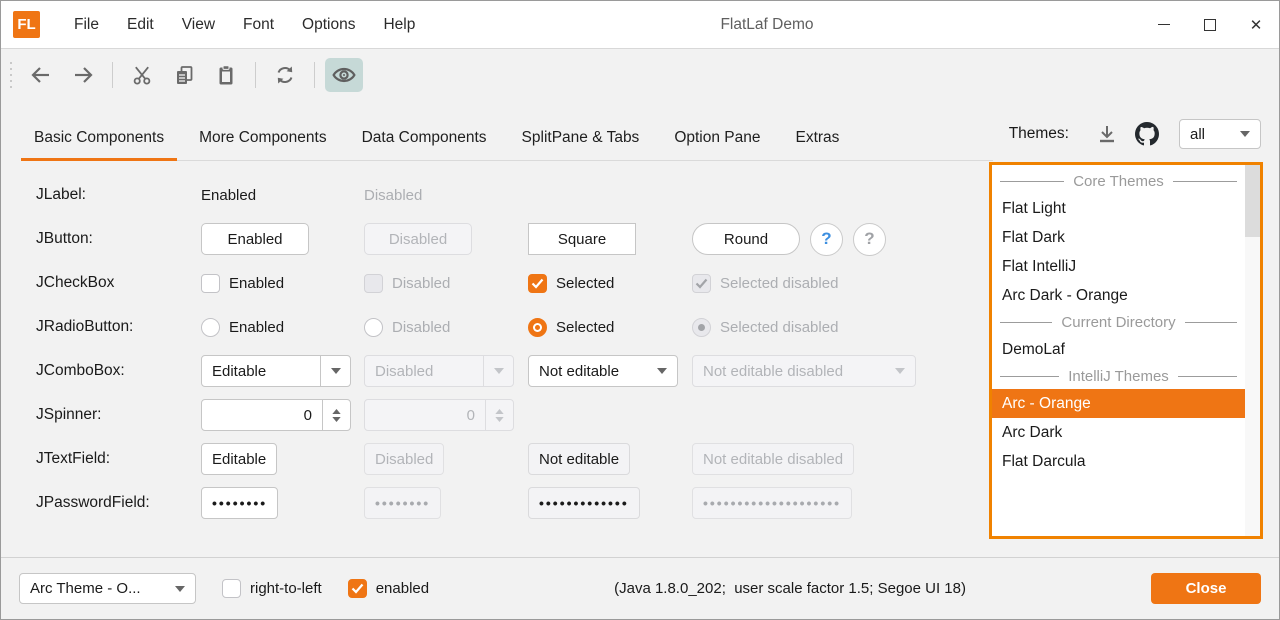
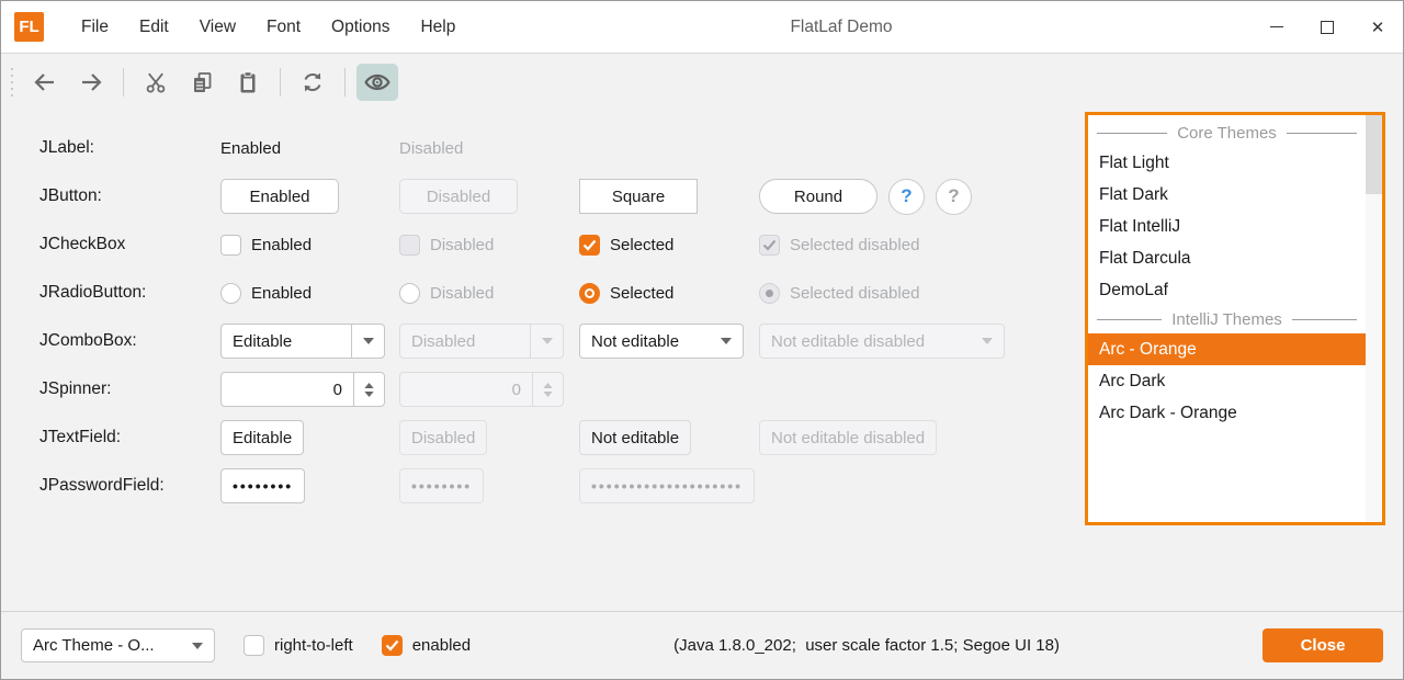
  FL
  File
  Edit
  View
  Font
  Options
  Help
  FlatLaf Demo
  ✕
- Basic Components
- More Components
- Data Components
- SplitPane & Tabs
- Option Pane
- Extras
- Themes:
- all
  JLabel:
  Enabled
  Disabled
  JButton:
  Enabled
  Disabled
  Square
  Round
  ?
  ?
  JCheckBox
  Enabled
  Disabled
  Selected
  Selected disabled
  JRadioButton:
  Enabled
  Disabled
  Selected
  Selected disabled
  JComboBox:
  Editable
  Disabled
  Not editable
  Not editable disabled
  JSpinner:
  0
  0
  JTextField:
  Editable
  Disabled
  Not editable
  Not editable disabled
  JPasswordField:
  ••••••••
  ••••••••
- •••••••••••••
  ••••••••••••••••••••
  Core Themes
  Flat Light
  Flat Dark
  Flat IntelliJ
- Arc Dark - Orange
+ Flat Darcula
- Current Directory
  DemoLaf
  IntelliJ Themes
  Arc - Orange
  Arc Dark
- Flat Darcula
+ Arc Dark - Orange
  Arc Theme - O...
  right-to-left
  enabled
  (Java 1.8.0_202; user scale factor 1.5; Segoe UI 18)
  Close
